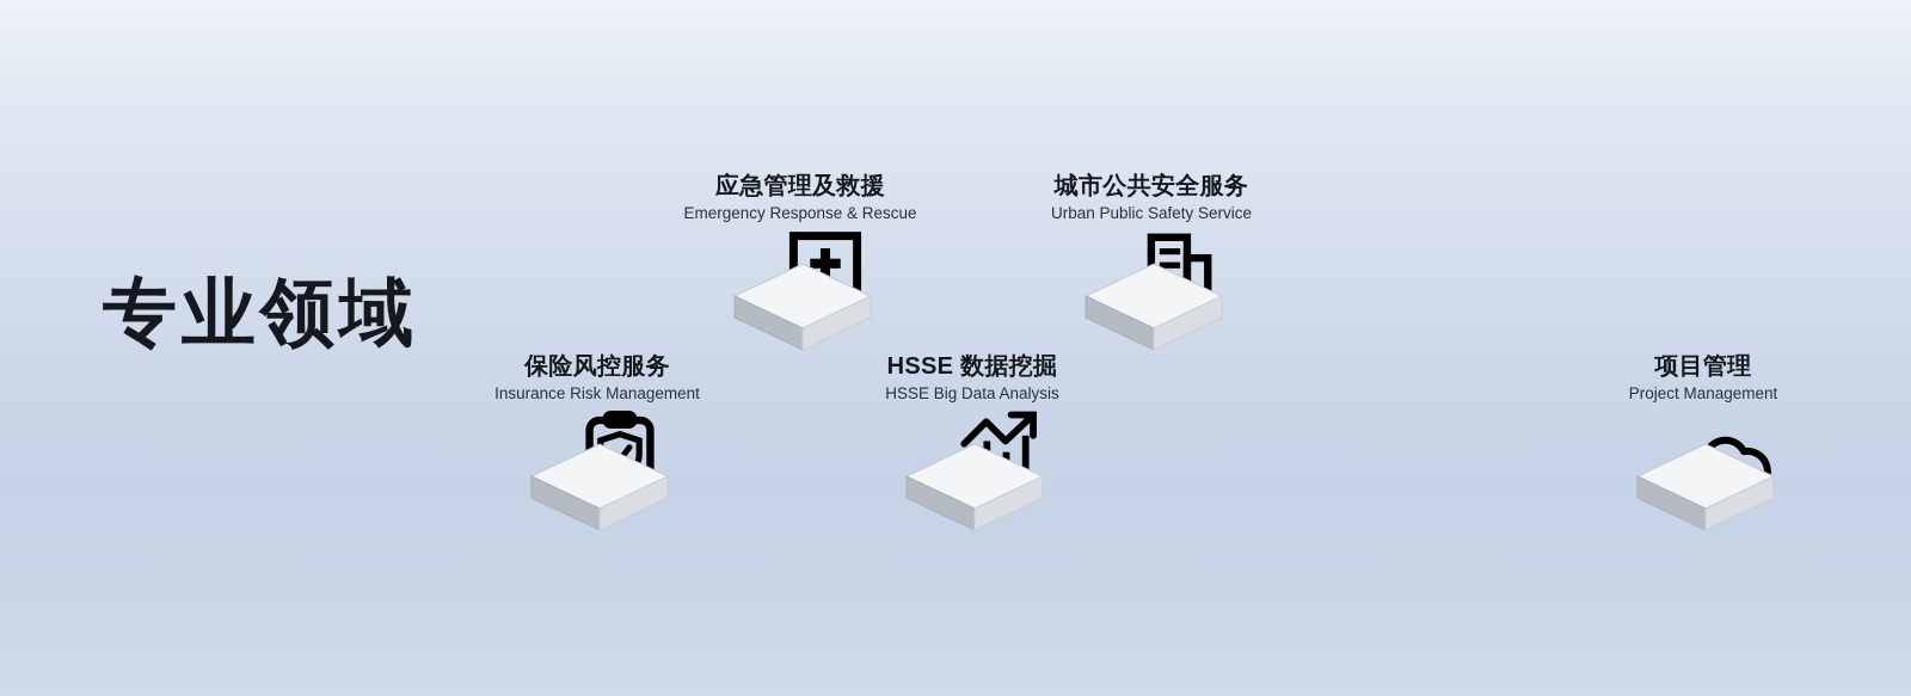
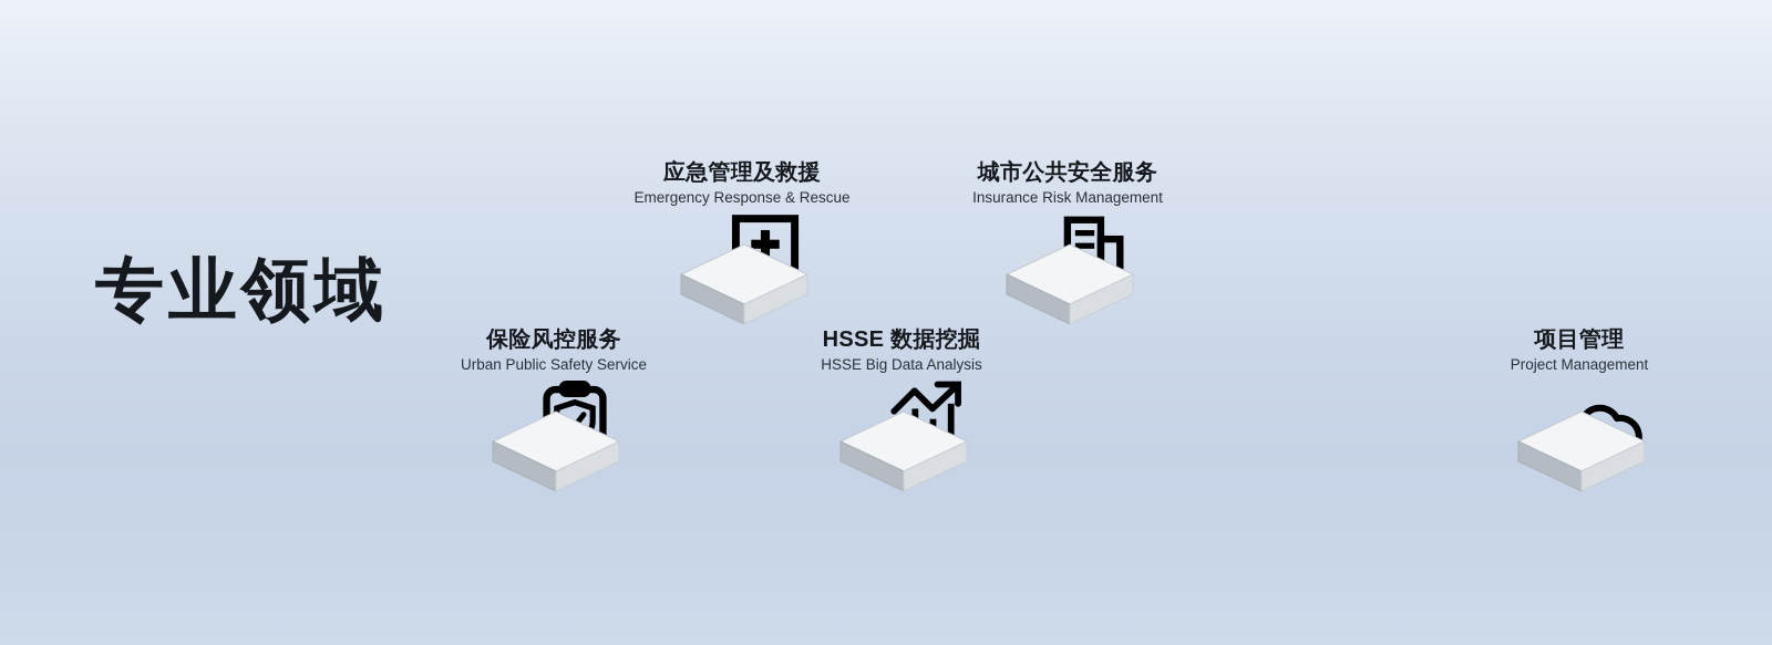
  专业领域
  应急管理及救援
  Emergency Response & Rescue
  城市公共安全服务
- Urban Public Safety Service
+ Insurance Risk Management
  保险风控服务
- Insurance Risk Management
+ Urban Public Safety Service
  HSSE 数据挖掘
  HSSE Big Data Analysis
  项目管理
  Project Management
